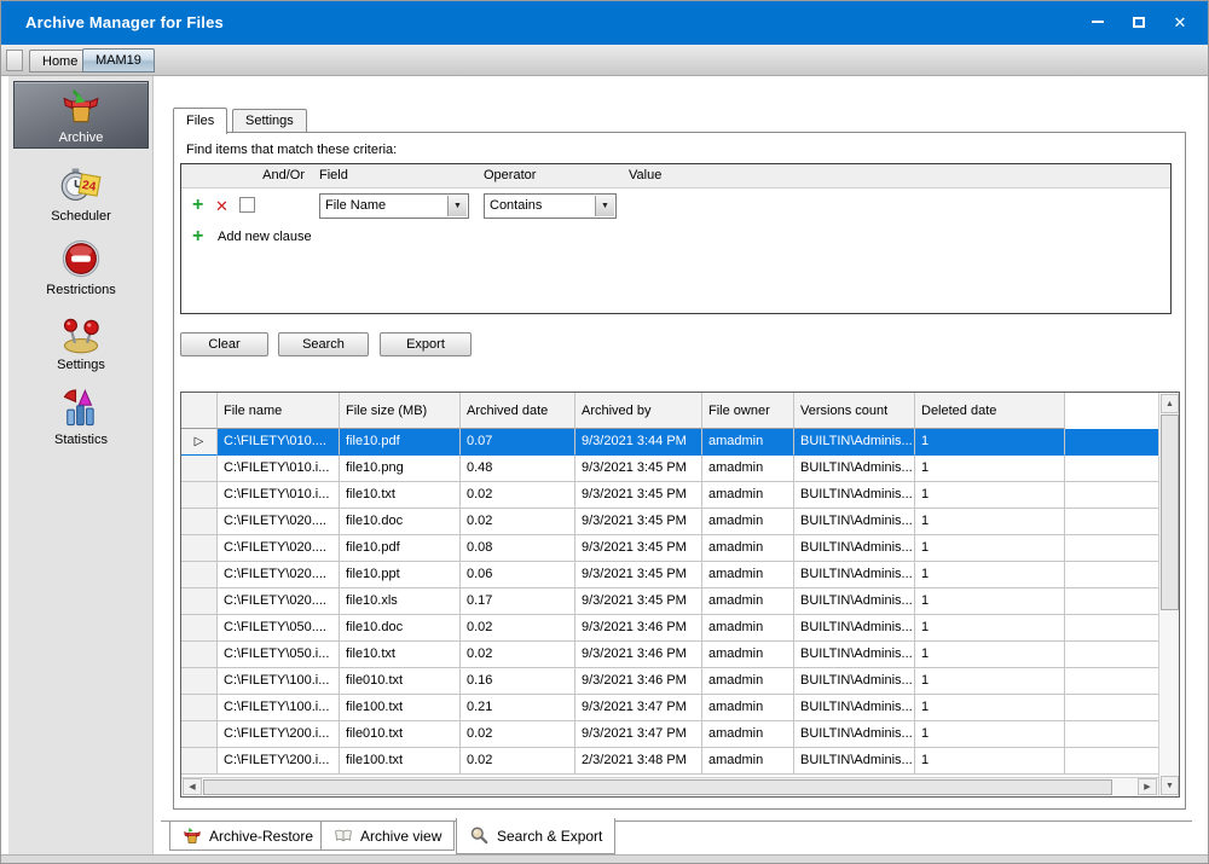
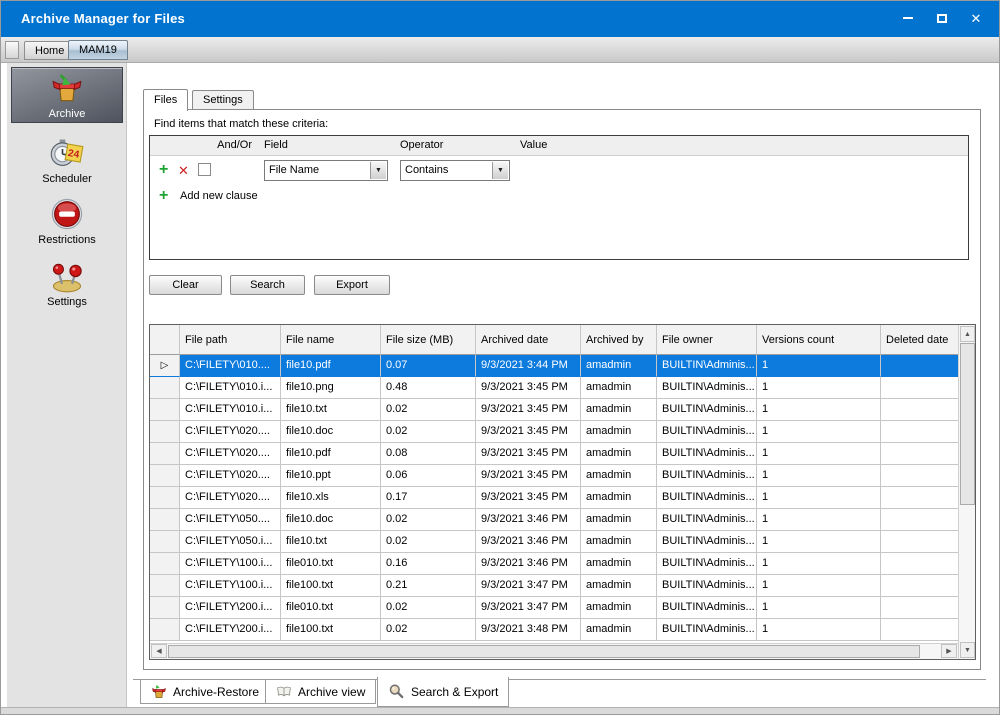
  Archive Manager for Files
  ✕
  Home
  MAM19
  Archive
  Scheduler
  Restrictions
  Settings
- Statistics
  Files
  Settings
  Find items that match these criteria:
  And/Or
  Field
  Operator
  Value
  +
  ✕
  File Name
  Contains
  +
  Add new clause
  Clear
  Search
  Export
+ File path
  File name
  File size (MB)
  Archived date
  Archived by
  File owner
  Versions count
  Deleted date
  ▷
  C:\FILETY\010....
  file10.pdf
  0.07
  9/3/2021 3:44 PM
  amadmin
  BUILTIN\Adminis...
  1
  C:\FILETY\010.i...
  file10.png
  0.48
  9/3/2021 3:45 PM
  amadmin
  BUILTIN\Adminis...
  1
  C:\FILETY\010.i...
  file10.txt
  0.02
  9/3/2021 3:45 PM
  amadmin
  BUILTIN\Adminis...
  1
  C:\FILETY\020....
  file10.doc
  0.02
  9/3/2021 3:45 PM
  amadmin
  BUILTIN\Adminis...
  1
  C:\FILETY\020....
  file10.pdf
  0.08
  9/3/2021 3:45 PM
  amadmin
  BUILTIN\Adminis...
  1
  C:\FILETY\020....
  file10.ppt
  0.06
  9/3/2021 3:45 PM
  amadmin
  BUILTIN\Adminis...
  1
  C:\FILETY\020....
  file10.xls
  0.17
  9/3/2021 3:45 PM
  amadmin
  BUILTIN\Adminis...
  1
  C:\FILETY\050....
  file10.doc
  0.02
  9/3/2021 3:46 PM
  amadmin
  BUILTIN\Adminis...
  1
  C:\FILETY\050.i...
  file10.txt
  0.02
  9/3/2021 3:46 PM
  amadmin
  BUILTIN\Adminis...
  1
  C:\FILETY\100.i...
  file010.txt
  0.16
  9/3/2021 3:46 PM
  amadmin
  BUILTIN\Adminis...
  1
  C:\FILETY\100.i...
  file100.txt
  0.21
  9/3/2021 3:47 PM
  amadmin
  BUILTIN\Adminis...
  1
  C:\FILETY\200.i...
  file010.txt
  0.02
  9/3/2021 3:47 PM
  amadmin
  BUILTIN\Adminis...
  1
  C:\FILETY\200.i...
  file100.txt
  0.02
- 2/3/2021 3:48 PM
+ 9/3/2021 3:48 PM
  amadmin
  BUILTIN\Adminis...
  1
  Archive-Restore
  Archive view
  Search & Export
